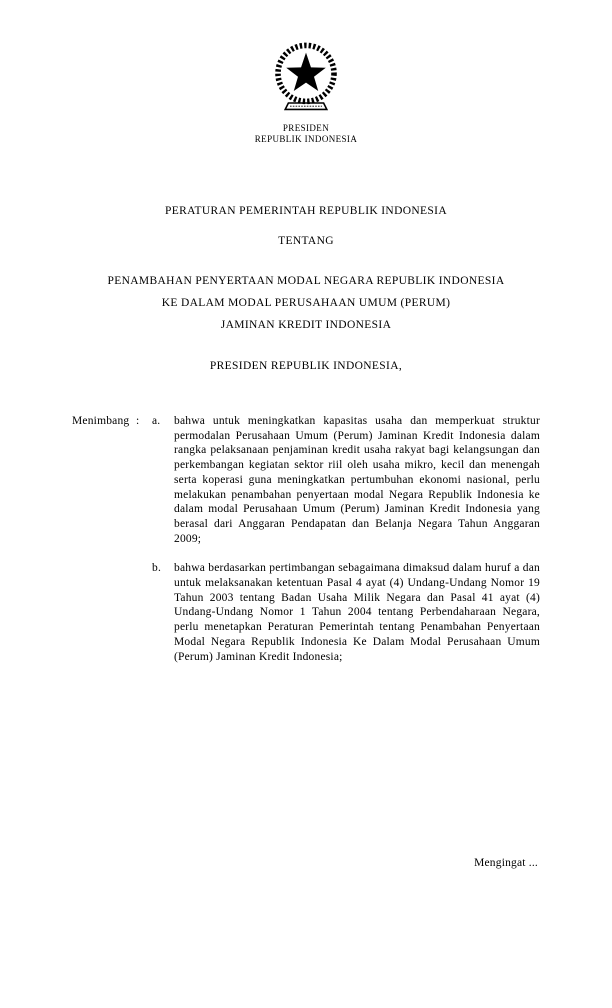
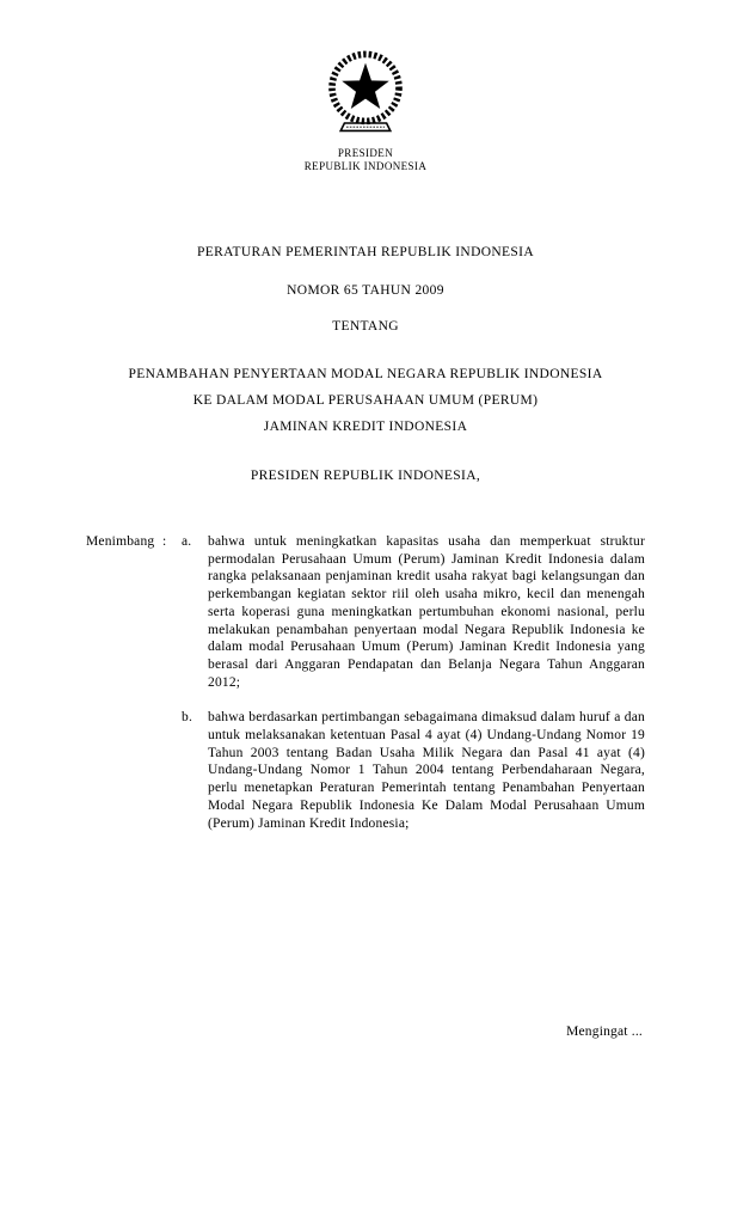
  PRESIDEN
  REPUBLIK INDONESIA
  PERATURAN PEMERINTAH REPUBLIK INDONESIA
+ NOMOR 65 TAHUN 2009
  TENTANG
  PENAMBAHAN PENYERTAAN MODAL NEGARA REPUBLIK INDONESIA
  KE DALAM MODAL PERUSAHAAN UMUM (PERUM)
  JAMINAN KREDIT INDONESIA
  PRESIDEN REPUBLIK INDONESIA,
  Menimbang
  :
  a.
- bahwa untuk meningkatkan kapasitas usaha dan memperkuat struktur permodalan Perusahaan Umum (Perum) Jaminan Kredit Indonesia dalam rangka pelaksanaan penjaminan kredit usaha rakyat bagi kelangsungan dan perkembangan kegiatan sektor riil oleh usaha mikro, kecil dan menengah serta koperasi guna meningkatkan pertumbuhan ekonomi nasional, perlu melakukan penambahan penyertaan modal Negara Republik Indonesia ke dalam modal Perusahaan Umum (Perum) Jaminan Kredit Indonesia yang berasal dari Anggaran Pendapatan dan Belanja Negara Tahun Anggaran 2009;
+ bahwa untuk meningkatkan kapasitas usaha dan memperkuat struktur permodalan Perusahaan Umum (Perum) Jaminan Kredit Indonesia dalam rangka pelaksanaan penjaminan kredit usaha rakyat bagi kelangsungan dan perkembangan kegiatan sektor riil oleh usaha mikro, kecil dan menengah serta koperasi guna meningkatkan pertumbuhan ekonomi nasional, perlu melakukan penambahan penyertaan modal Negara Republik Indonesia ke dalam modal Perusahaan Umum (Perum) Jaminan Kredit Indonesia yang berasal dari Anggaran Pendapatan dan Belanja Negara Tahun Anggaran 2012;
  b.
  bahwa berdasarkan pertimbangan sebagaimana dimaksud dalam huruf a dan untuk melaksanakan ketentuan Pasal 4 ayat (4) Undang-Undang Nomor 19 Tahun 2003 tentang Badan Usaha Milik Negara dan Pasal 41 ayat (4) Undang-Undang Nomor 1 Tahun 2004 tentang Perbendaharaan Negara, perlu menetapkan Peraturan Pemerintah tentang Penambahan Penyertaan Modal Negara Republik Indonesia Ke Dalam Modal Perusahaan Umum (Perum) Jaminan Kredit Indonesia;
  Mengingat ...
